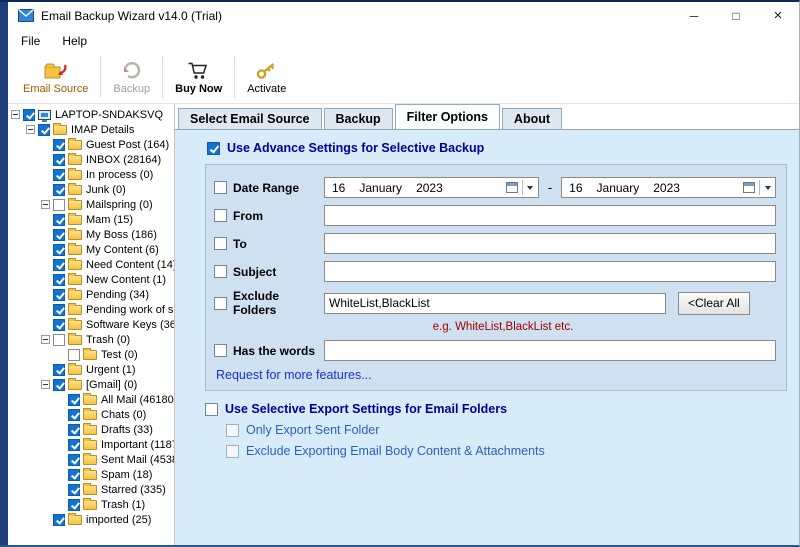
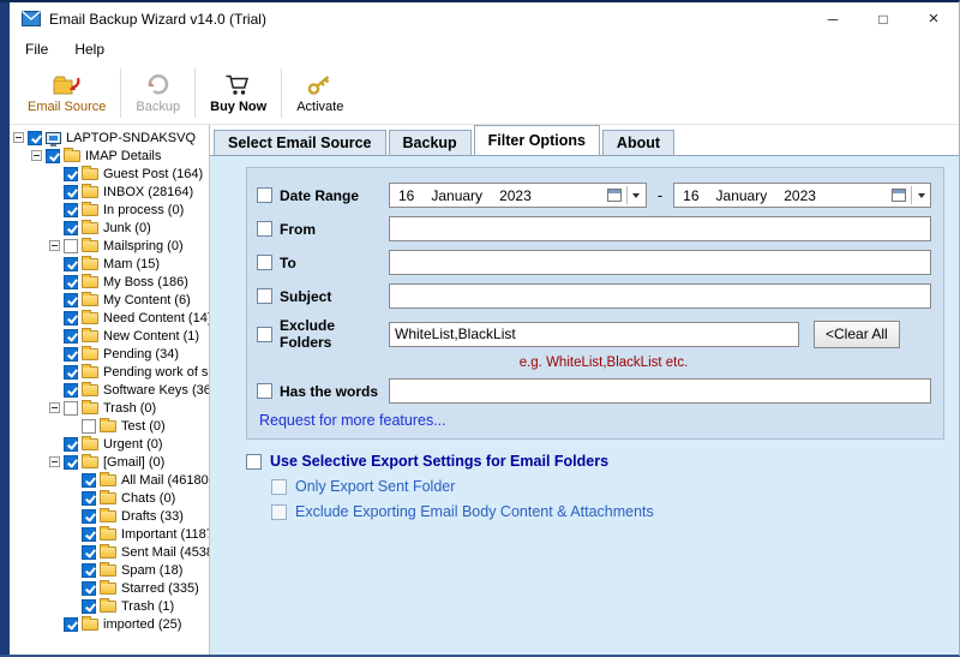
  Email Backup Wizard v14.0 (Trial)
  ─
  □
  ×
  File
  Help
  Email Source
  Backup
  Buy Now
  Activate
  LAPTOP-SNDAKSVQ
  IMAP Details
  Guest Post (164)
  INBOX (28164)
  In process (0)
  Junk (0)
  Mailspring (0)
  Mam (15)
  My Boss (186)
  My Content (6)
  Need Content (14
  New Content (1)
  Pending (34)
  Pending work of s
  Software Keys (36
  Trash (0)
  Test (0)
- Urgent (1)
+ Urgent (0)
  [Gmail] (0)
  All Mail (46180
  Chats (0)
  Drafts (33)
  Important (118
  Sent Mail (453
  Spam (18)
  Starred (335)
  Trash (1)
  imported (25)
  Select Email Source
  Backup
  Filter Options
  About
- Use Advance Settings for Selective Backup
  Date Range
  16
  January
  2023
  -
  16
  January
  2023
  From
  To
  Subject
  Exclude Folders
  WhiteList,BlackList
  <Clear All
  e.g. WhiteList,BlackList etc.
  Has the words
  Request for more features...
  Use Selective Export Settings for Email Folders
  Only Export Sent Folder
  Exclude Exporting Email Body Content & Attachments
